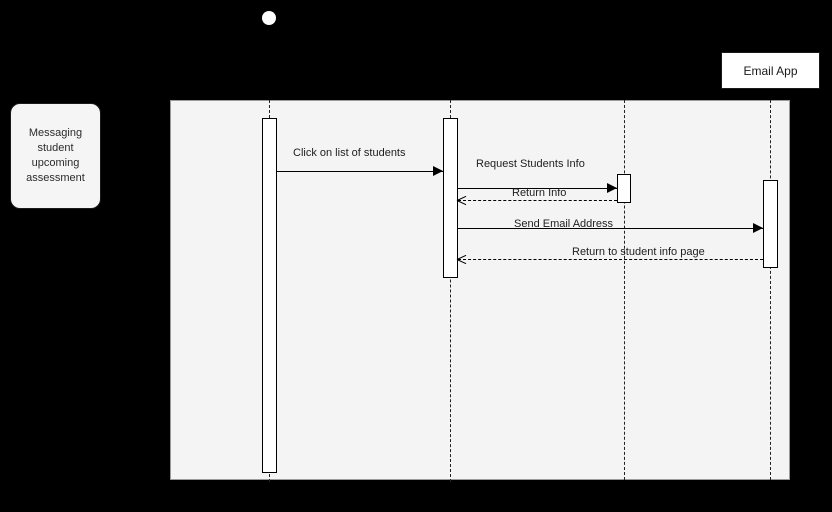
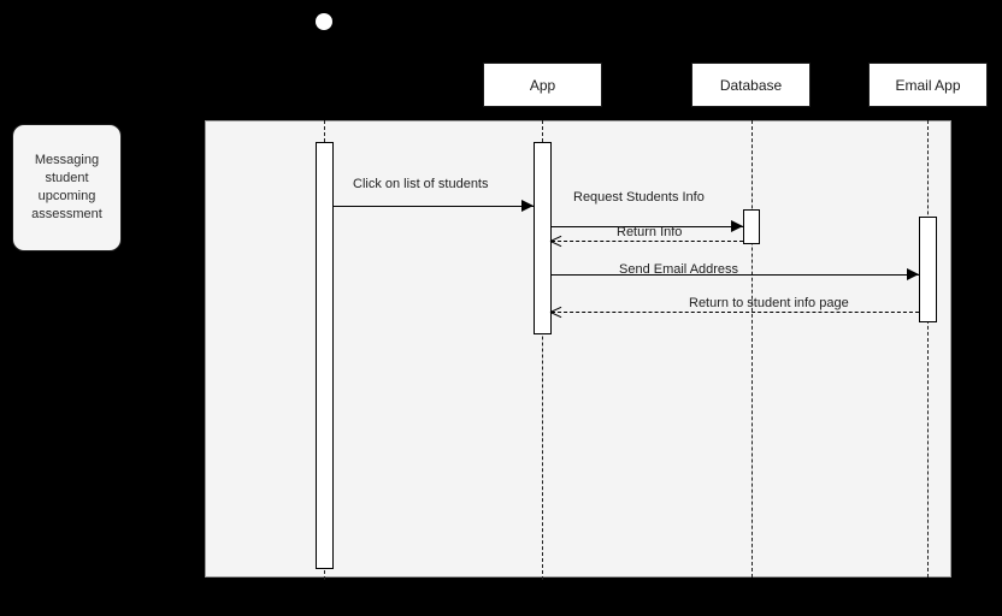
  Messaging
  student
  upcoming
  assessment
+ App
+ Database
  Email App
  Click on list of students
  Request Students Info
  Return Info
  Send Email Address
  Return to student info page
